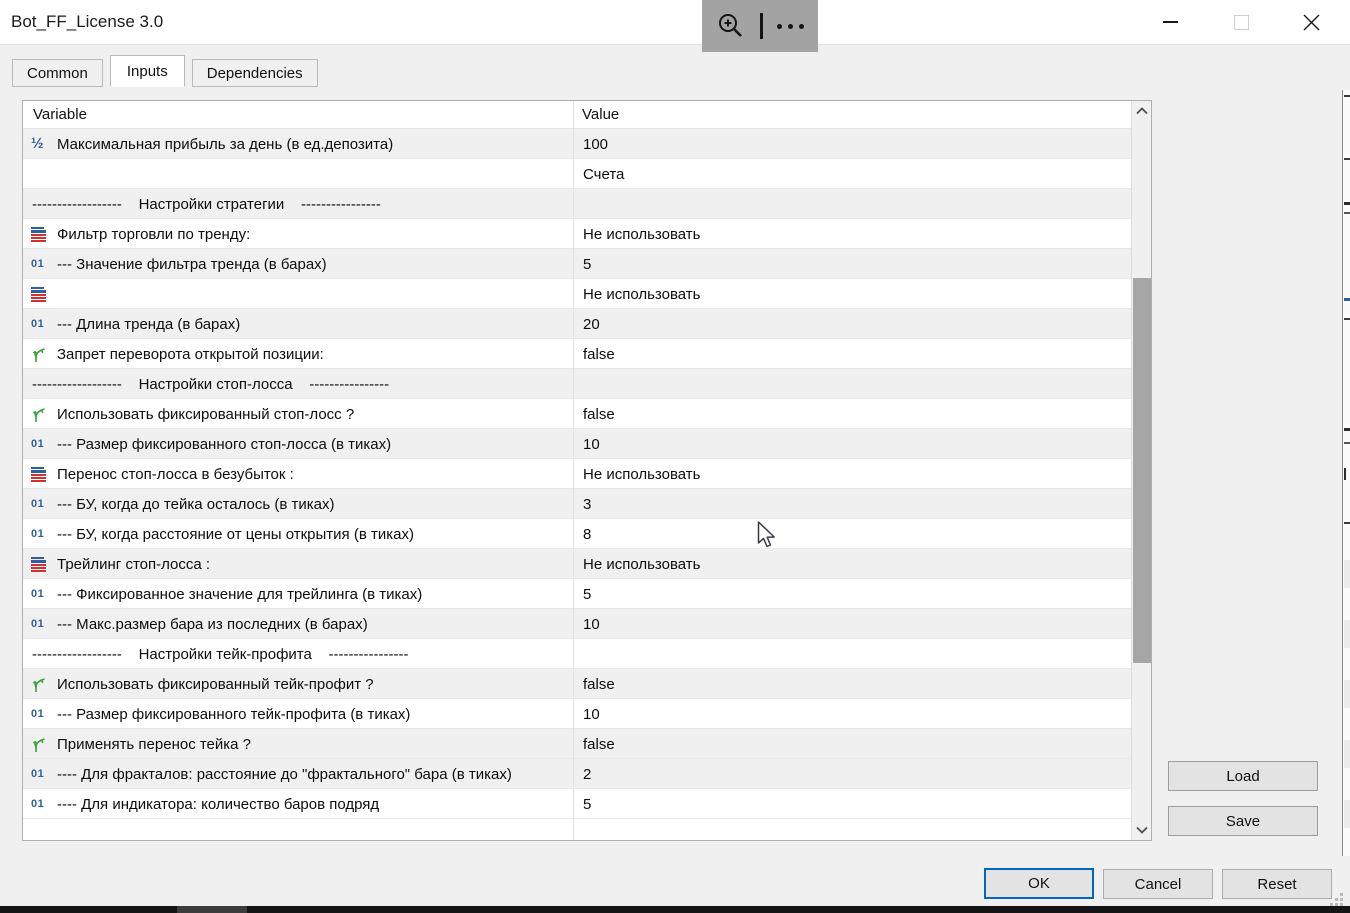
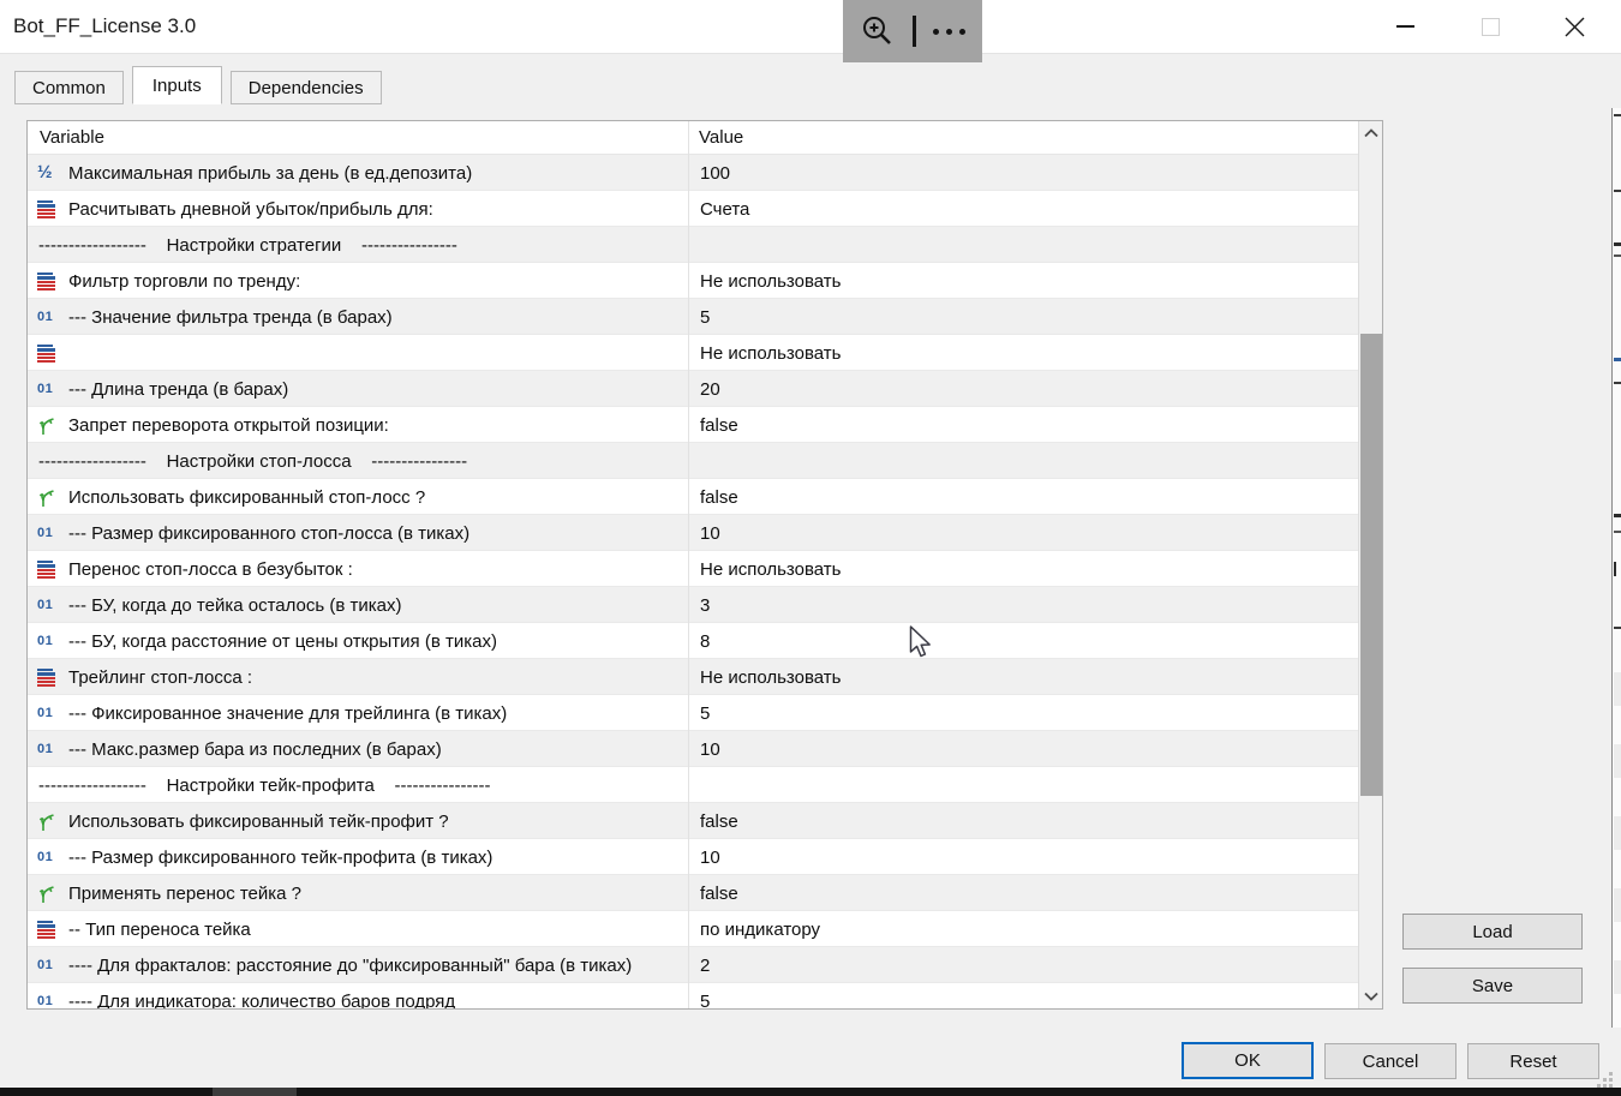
  Bot_FF_License 3.0
  Common
  Inputs
  Dependencies
  Variable
  Value
  ½
  Максимальная прибыль за день (в ед.депозита)
  100
+ Расчитывать дневной убыток/прибыль для:
  Счета
  ------------------ Настройки стратегии ----------------
  Фильтр торговли по тренду:
  Не использовать
  01
  --- Значение фильтра тренда (в барах)
  5
  Не использовать
  01
  --- Длина тренда (в барах)
  20
  Запрет переворота открытой позиции:
  false
  ------------------ Настройки стоп-лосса ----------------
  Использовать фиксированный стоп-лосс ?
  false
  01
  --- Размер фиксированного стоп-лосса (в тиках)
  10
  Перенос стоп-лосса в безубыток :
  Не использовать
  01
  --- БУ, когда до тейка осталось (в тиках)
  3
  01
  --- БУ, когда расстояние от цены открытия (в тиках)
  8
  Трейлинг стоп-лосса :
  Не использовать
  01
  --- Фиксированное значение для трейлинга (в тиках)
  5
  01
  --- Макс.размер бара из последних (в барах)
  10
  ------------------ Настройки тейк-профита ----------------
  Использовать фиксированный тейк-профит ?
  false
  01
  --- Размер фиксированного тейк-профита (в тиках)
  10
  Применять перенос тейка ?
  false
+ -- Тип переноса тейка
+ по индикатору
  01
- ---- Для фракталов: расстояние до "фрактального" бара (в тиках)
+ ---- Для фракталов: расстояние до "фиксированный" бара (в тиках)
  2
  01
  ---- Для индикатора: количество баров подряд
  5
  Load
  Save
  OK
  Cancel
  Reset
